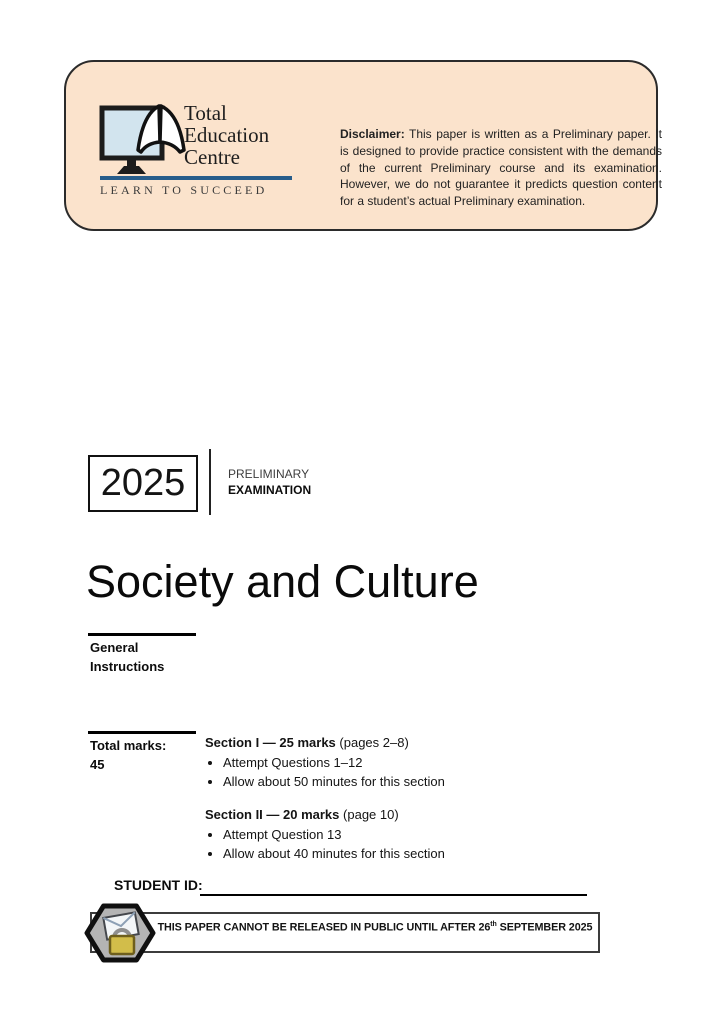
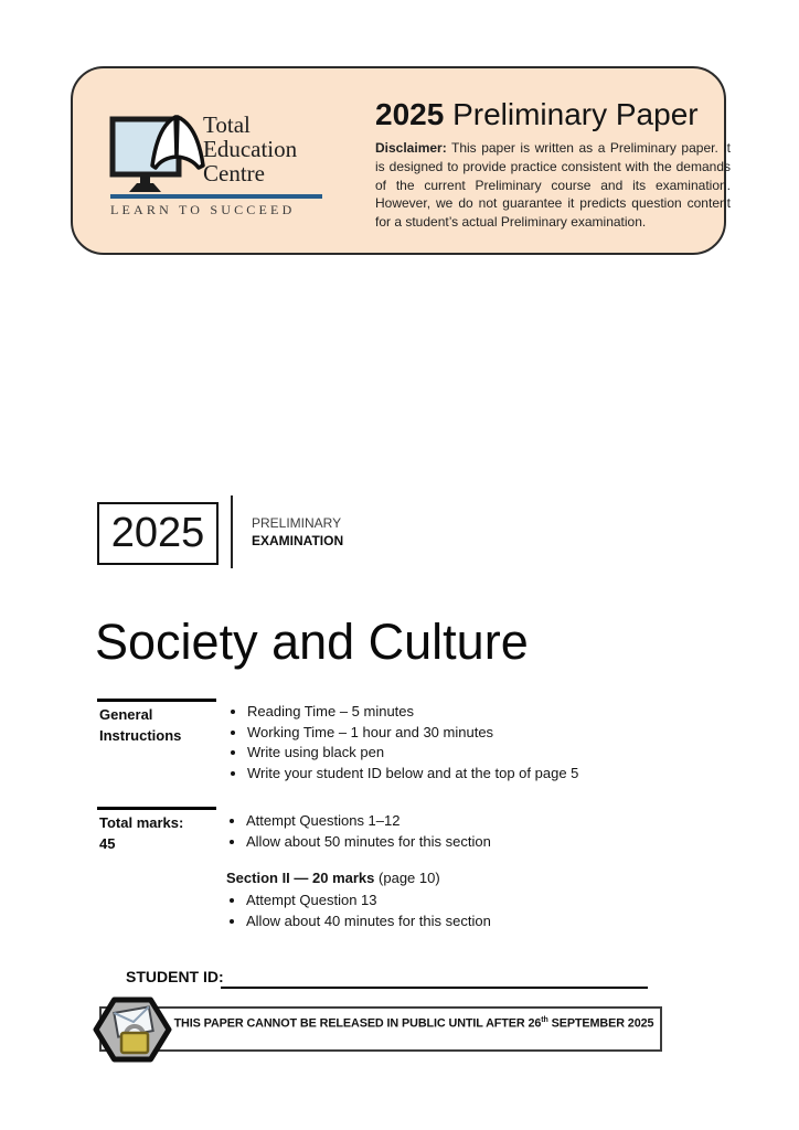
  Total
  Education
  Centre
  LEARN TO SUCCEED
+ 2025 Preliminary Paper
  Disclaimer: This paper is written as a Preliminary paper. It is designed to provide practice consistent with the demands of the current Preliminary course and its examination. However, we do not guarantee it predicts question content for a student’s actual Preliminary examination.
  2025
  PRELIMINARY
  EXAMINATION
  Society and Culture
  General
  Instructions
+ Reading Time – 5 minutes
+ Working Time – 1 hour and 30 minutes
+ Write using black pen
+ Write your student ID below and at the top of page 5
  Total marks:
  45
- Section I — 25 marks (pages 2–8)
  Attempt Questions 1–12
  Allow about 50 minutes for this section
  Section II — 20 marks (page 10)
  Attempt Question 13
  Allow about 40 minutes for this section
  STUDENT ID:
  THIS PAPER CANNOT BE RELEASED IN PUBLIC UNTIL AFTER 26 SEPTEMBER 2025
